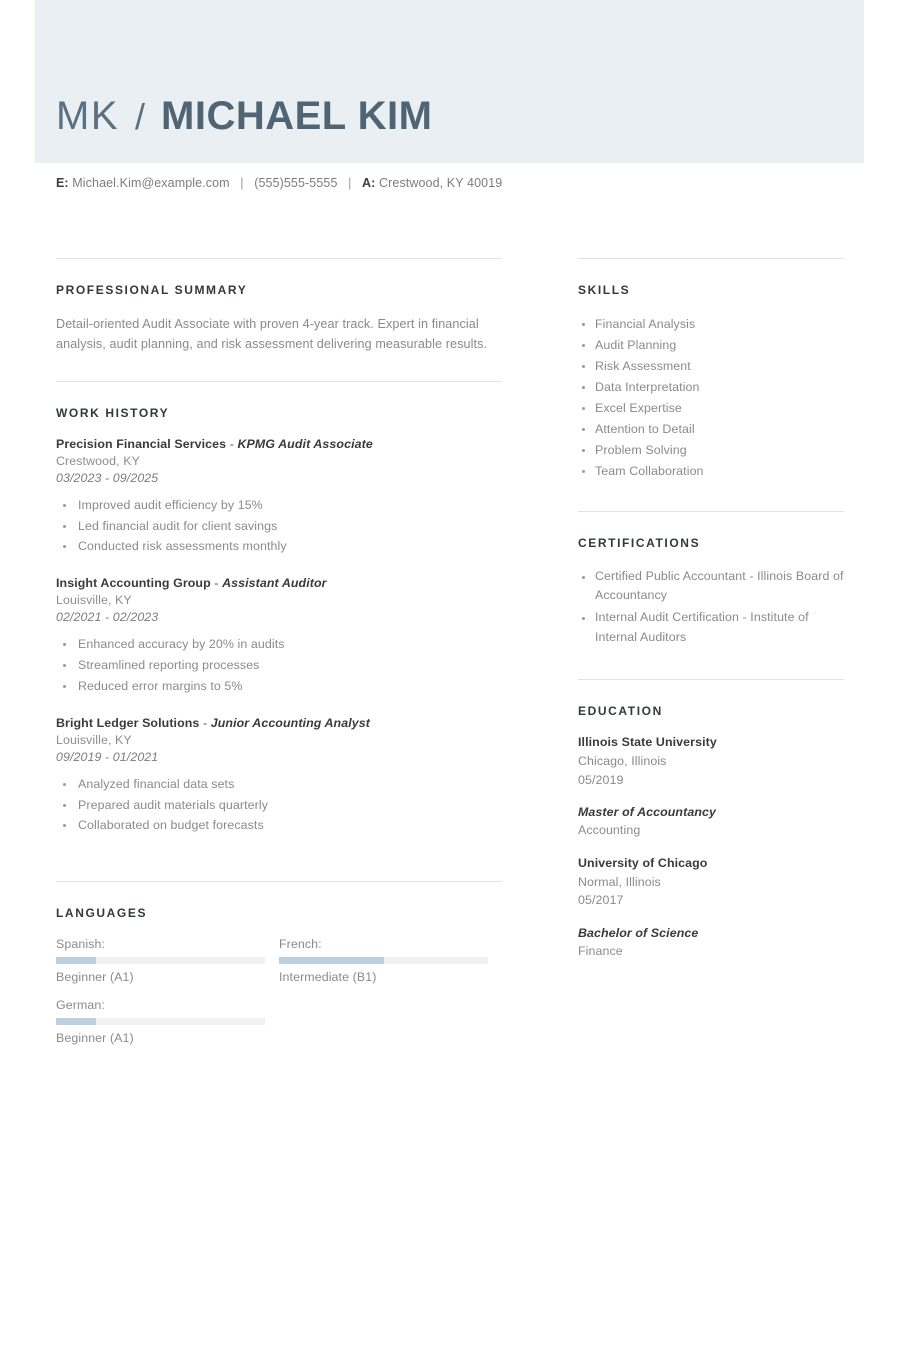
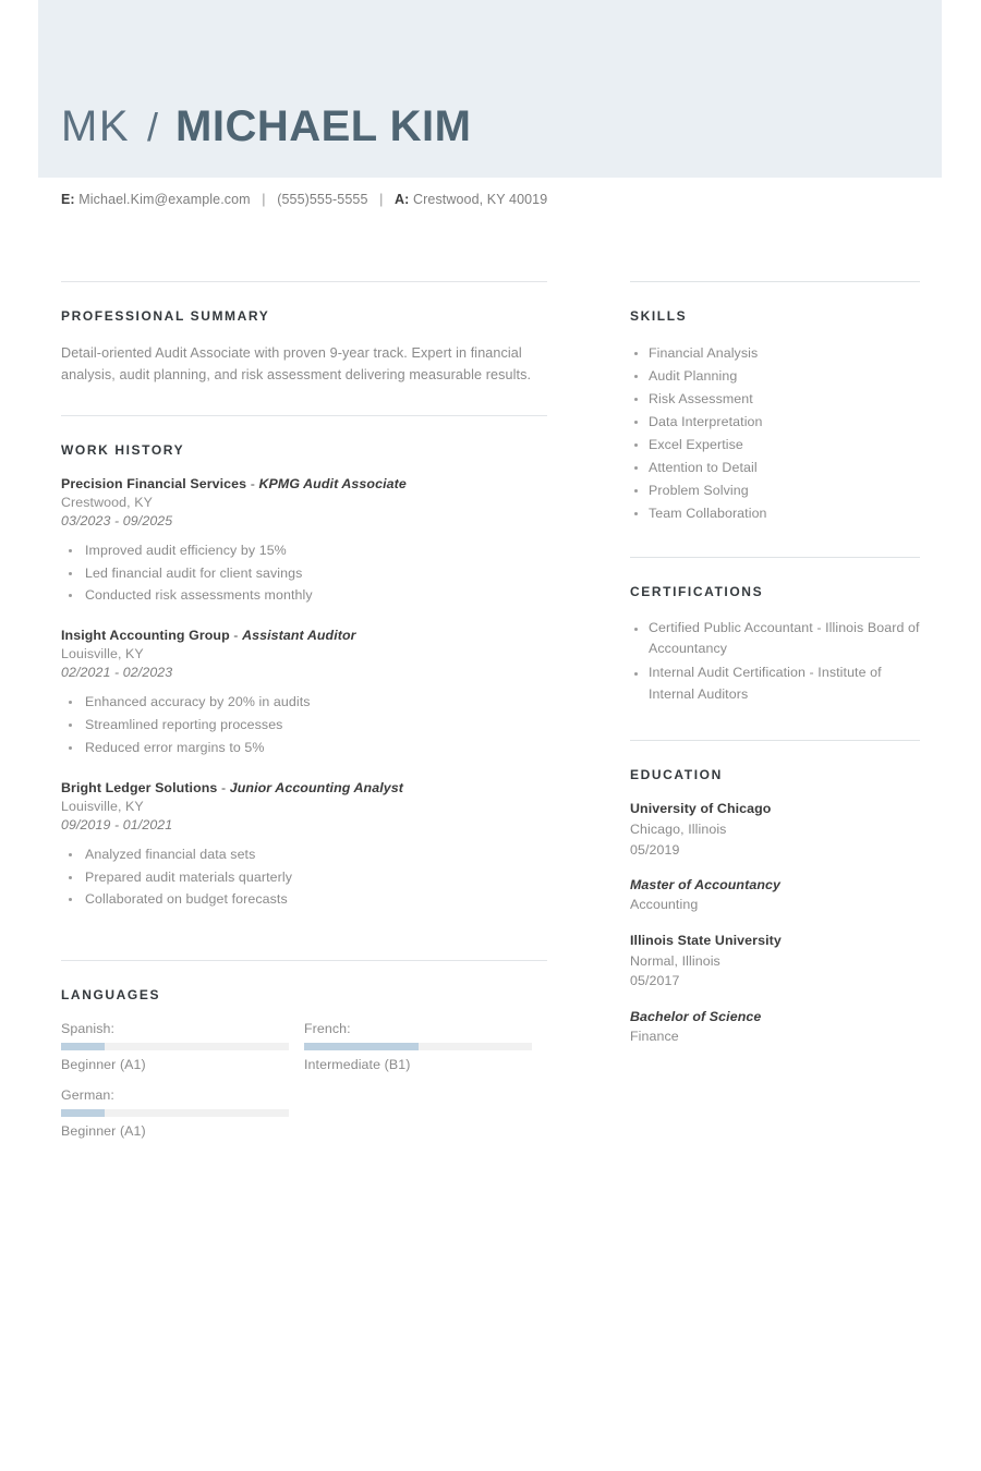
  MK
  /
  MICHAEL KIM
  E: Michael.Kim@example.com | (555)555-5555 | A: Crestwood, KY 40019
  PROFESSIONAL SUMMARY
- Detail-oriented Audit Associate with proven 4-year track. Expert in financial analysis, audit planning, and risk assessment delivering measurable results.
+ Detail-oriented Audit Associate with proven 9-year track. Expert in financial analysis, audit planning, and risk assessment delivering measurable results.
  WORK HISTORY
  Precision Financial Services - KPMG Audit Associate
  Crestwood, KY
  03/2023 - 09/2025
  Improved audit efficiency by 15%
  Led financial audit for client savings
  Conducted risk assessments monthly
  Insight Accounting Group - Assistant Auditor
  Louisville, KY
  02/2021 - 02/2023
  Enhanced accuracy by 20% in audits
  Streamlined reporting processes
  Reduced error margins to 5%
  Bright Ledger Solutions - Junior Accounting Analyst
  Louisville, KY
  09/2019 - 01/2021
  Analyzed financial data sets
  Prepared audit materials quarterly
  Collaborated on budget forecasts
  LANGUAGES
  Spanish:
  Beginner (A1)
  French:
  Intermediate (B1)
  German:
  Beginner (A1)
  SKILLS
  Financial Analysis
  Audit Planning
  Risk Assessment
  Data Interpretation
  Excel Expertise
  Attention to Detail
  Problem Solving
  Team Collaboration
  CERTIFICATIONS
  Certified Public Accountant - Illinois Board of Accountancy
  Internal Audit Certification - Institute of Internal Auditors
  EDUCATION
- Illinois State University
+ University of Chicago
  Chicago, Illinois
  05/2019
  Master of Accountancy
  Accounting
- University of Chicago
+ Illinois State University
  Normal, Illinois
  05/2017
  Bachelor of Science
  Finance
